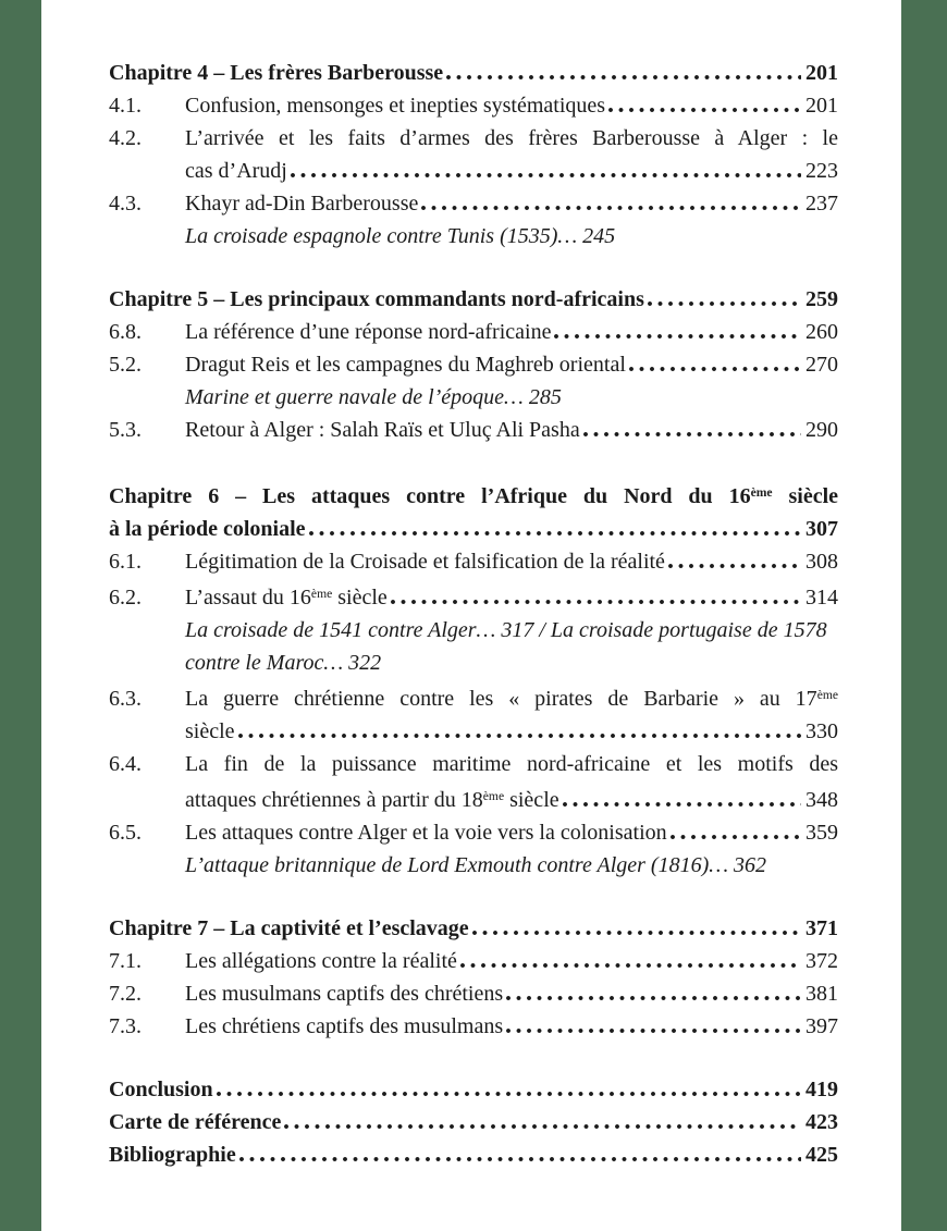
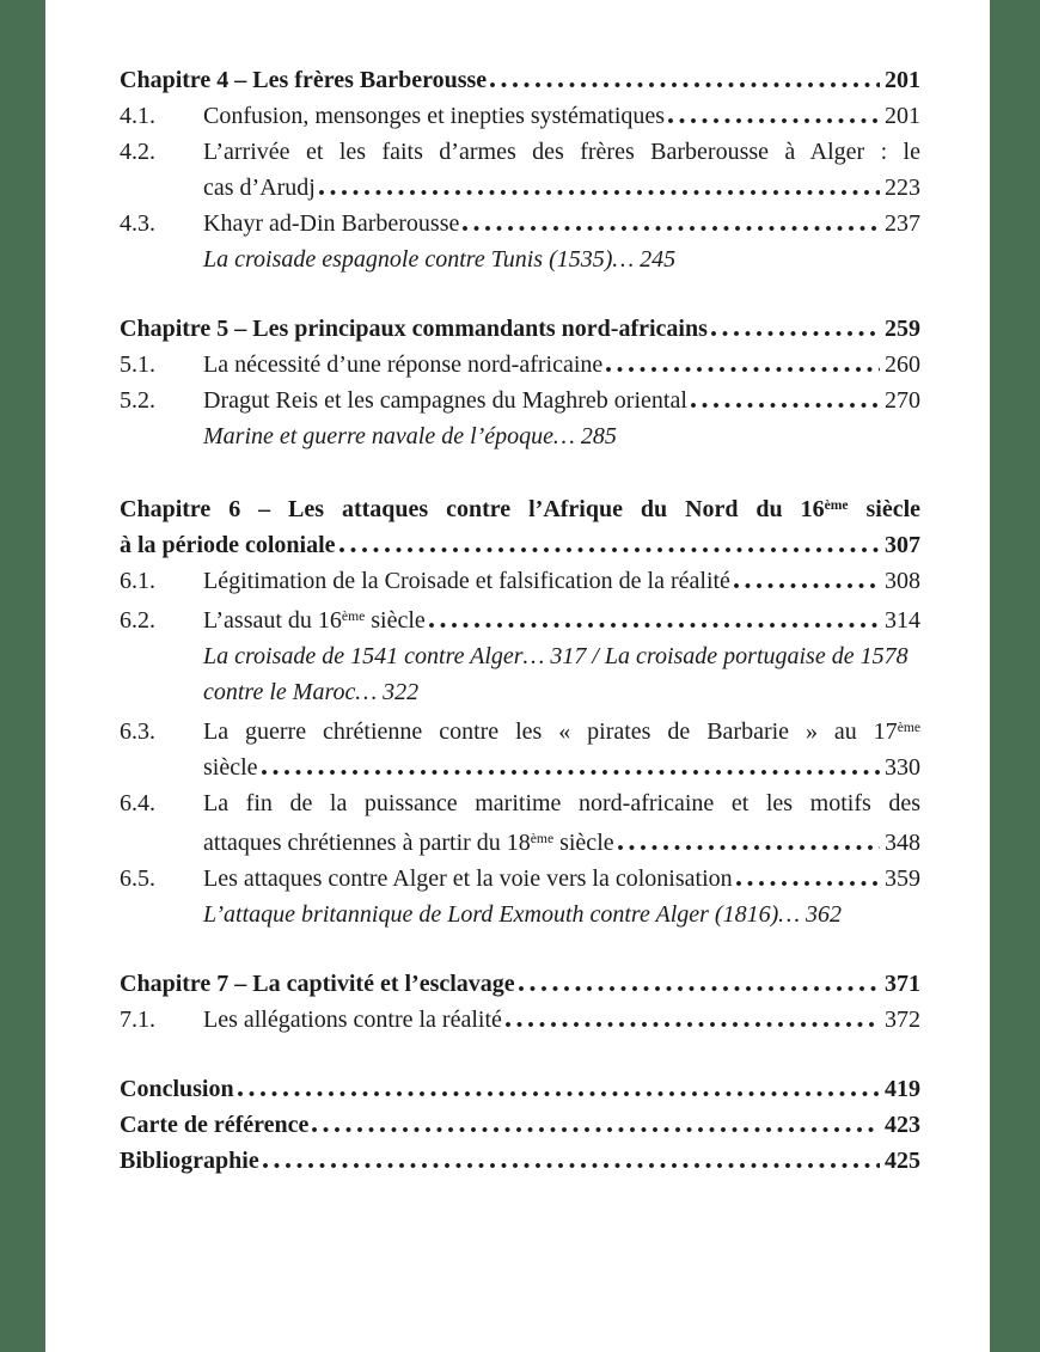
  Chapitre 4 – Les frères Barberousse
  201
  4.1.
  Confusion, mensonges et inepties systématiques
  201
  4.2.
  L’arrivée et les faits d’armes des frères Barberousse à Alger : le
  cas d’Arudj
  223
  4.3.
  Khayr ad-Din Barberousse
  237
  La croisade espagnole contre Tunis (1535)… 245
  Chapitre 5 – Les principaux commandants nord-africains
  259
- 6.8.
+ 5.1.
- La référence d’une réponse nord-africaine
+ La nécessité d’une réponse nord-africaine
  260
  5.2.
  Dragut Reis et les campagnes du Maghreb oriental
  270
  Marine et guerre navale de l’époque… 285
- 5.3.
- Retour à Alger : Salah Raïs et Uluç Ali Pasha
- 290
  Chapitre 6 – Les attaques contre l’Afrique du Nord du 16ème siècle
  à la période coloniale
  307
  6.1.
  Légitimation de la Croisade et falsification de la réalité
  308
  6.2.
  L’assaut du 16ème siècle
  314
  La croisade de 1541 contre Alger… 317 / La croisade portugaise de 1578
  contre le Maroc… 322
  6.3.
  La guerre chrétienne contre les « pirates de Barbarie » au 17ème
  siècle
  330
  6.4.
  La fin de la puissance maritime nord-africaine et les motifs des
  attaques chrétiennes à partir du 18ème siècle
  348
  6.5.
  Les attaques contre Alger et la voie vers la colonisation
  359
  L’attaque britannique de Lord Exmouth contre Alger (1816)… 362
  Chapitre 7 – La captivité et l’esclavage
  371
  7.1.
  Les allégations contre la réalité
  372
- 7.2.
- Les musulmans captifs des chrétiens
- 381
- 7.3.
- Les chrétiens captifs des musulmans
- 397
  Conclusion
  419
  Carte de référence
  423
  Bibliographie
  425
